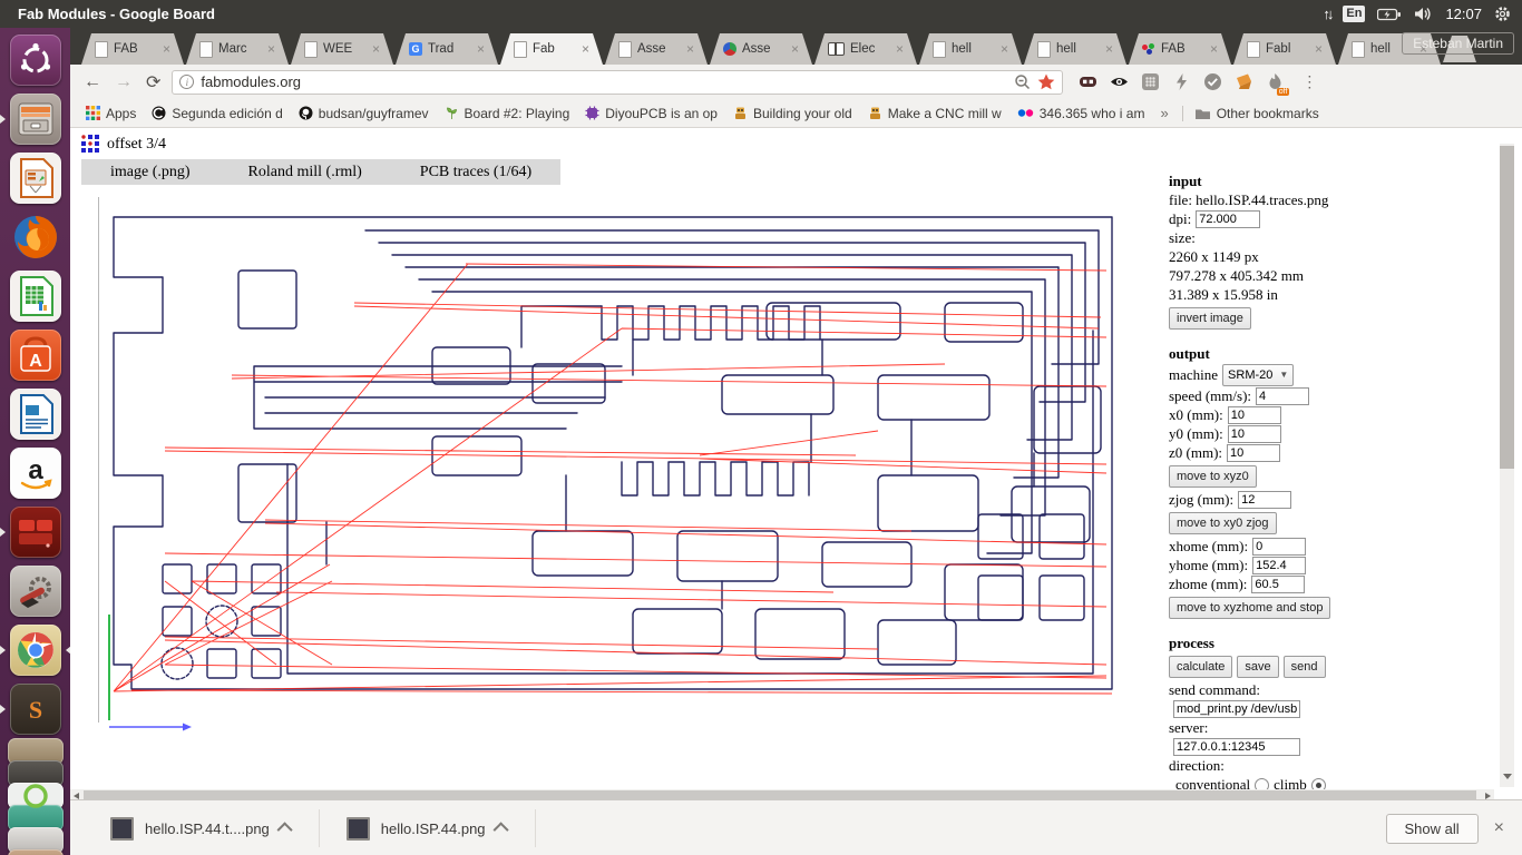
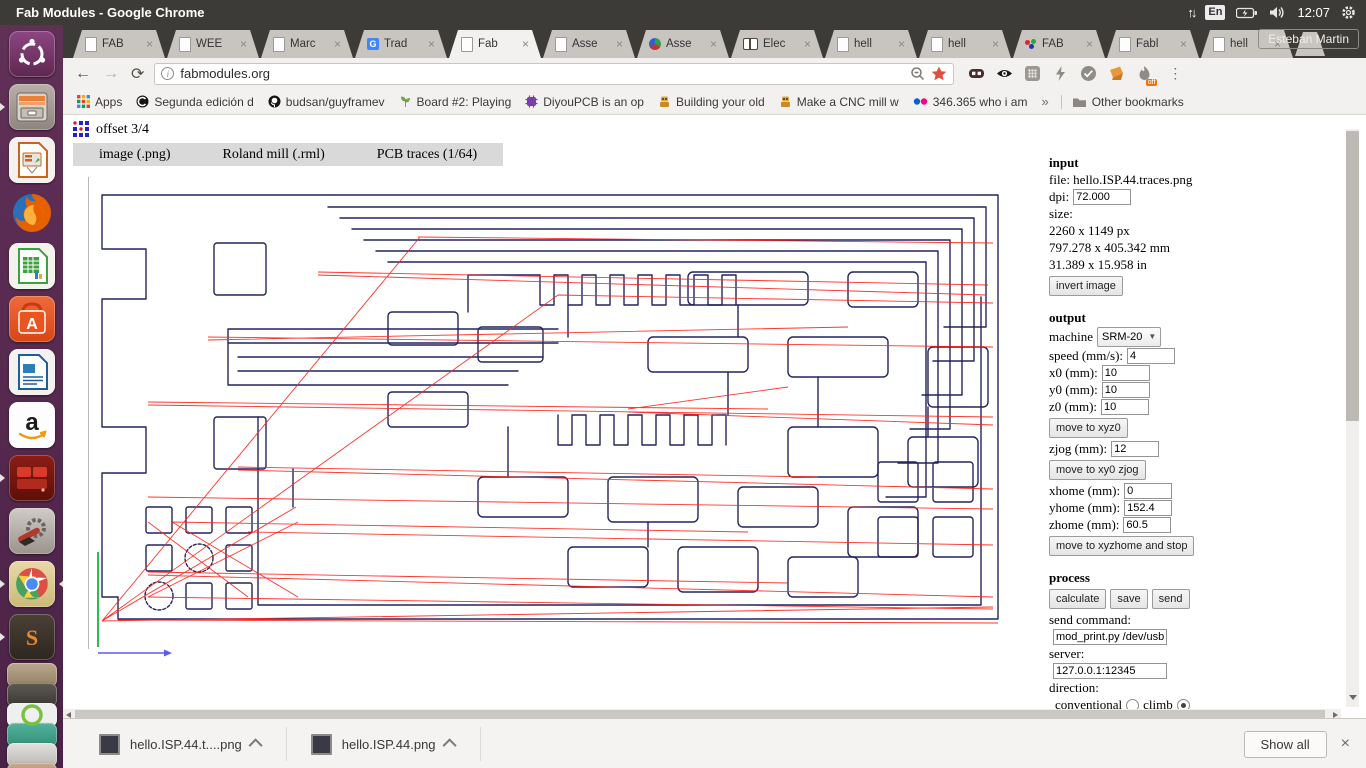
- Fab Modules - Google Board
+ Fab Modules - Google Chrome
  ↑↓
  En
  12:07
  A
  a
  S
  FAB
  ×
- Marc
+ WEE
  ×
- WEE
+ Marc
  ×
  G
  Trad
  ×
  Fab
  ×
  Asse
  ×
  Asse
  ×
  Elec
  ×
  hell
  ×
  hell
  ×
  FAB
  ×
  Fabl
  ×
  hell
  ×
  Esteban Martin
  ←
  →
  ⟳
  i
  fabmodules.org
  ⋮
  Apps
  Segunda edición d
  budsan/guyframev
  Board #2: Playing
  DiyouPCB is an op
  Building your old
  Make a CNC mill w
  346.365 who i am
  »
  Other bookmarks
  offset 3/4
  image (.png)
  Roland mill (.rml)
  PCB traces (1/64)
  input
  file: hello.ISP.44.traces.png
  dpi:
  72.000
  size:
  2260 x 1149 px
  797.278 x 405.342 mm
  31.389 x 15.958 in
  invert image output
  machine
  SRM-20
  ▼
  speed (mm/s):
  4
  x0 (mm):
  10
  y0 (mm):
  10
  z0 (mm):
  10
  move to xyz0
  zjog (mm):
  12
  move to xy0 zjog
  xhome (mm):
  0
  yhome (mm):
  152.4
  zhome (mm):
  60.5
  move to xyzhome and stop process
  calculate
  save
  send
  send command:
  mod_print.py /dev/usb
  server:
  127.0.0.1:12345
  direction:
  conventional
  climb
  hello.ISP.44.t....png
  hello.ISP.44.png
  Show all
  ×
